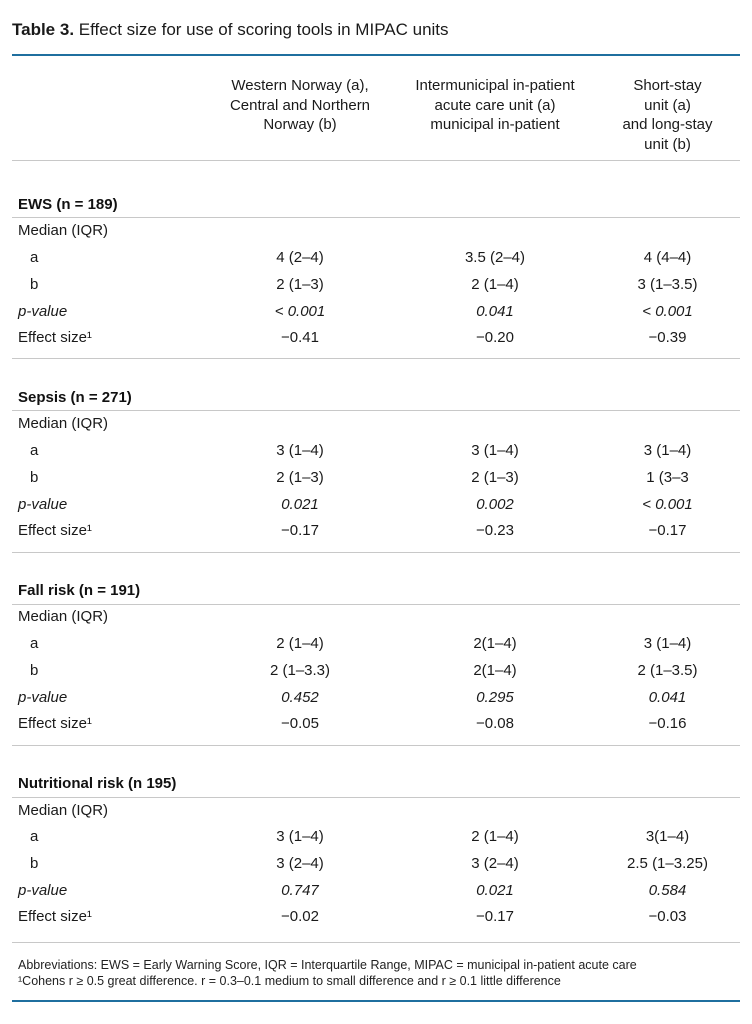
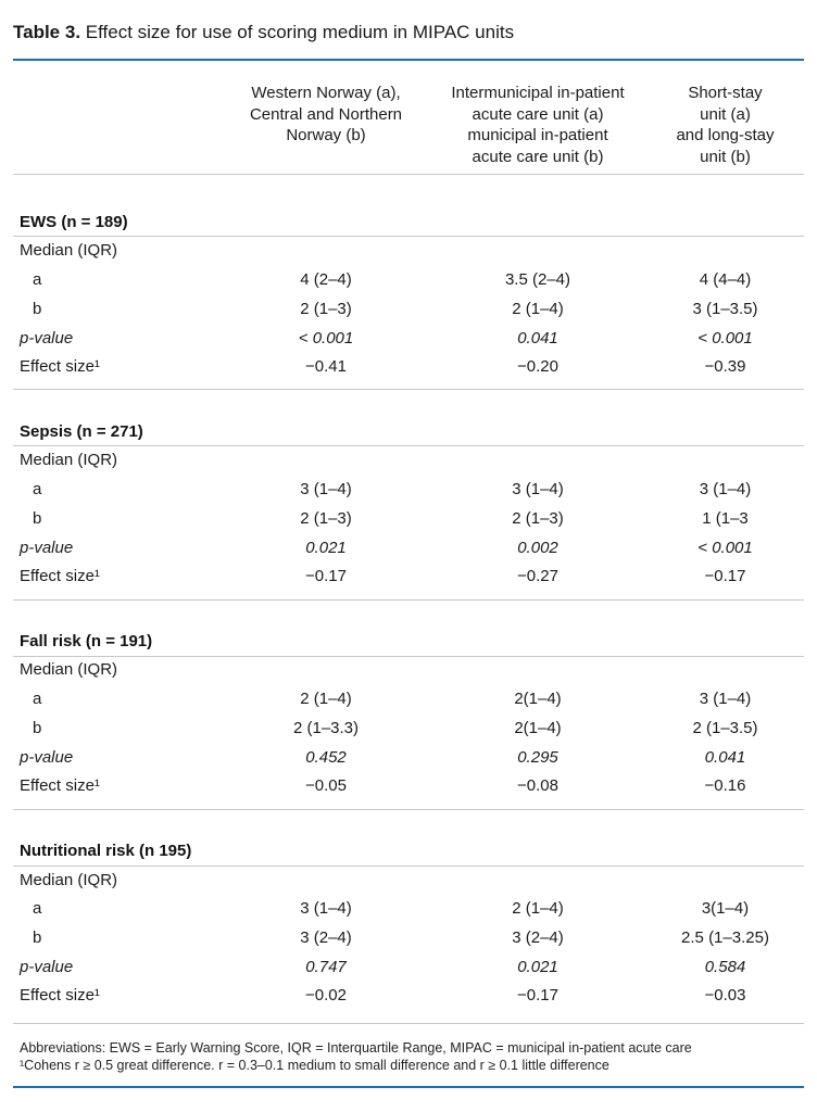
- Table 3. Effect size for use of scoring tools in MIPAC units
+ Table 3. Effect size for use of scoring medium in MIPAC units
  Western Norway (a),
  Central and Northern
  Norway (b)
  Intermunicipal in-patient
  acute care unit (a)
  municipal in-patient
+ acute care unit (b)
  Short-stay
  unit (a)
  and long-stay
  unit (b)
  EWS (n = 189)
  Median (IQR)
  a
  4 (2–4)
  3.5 (2–4)
  4 (4–4)
  b
  2 (1–3)
  2 (1–4)
  3 (1–3.5)
  p-value
  < 0.001
  0.041
  < 0.001
  Effect size¹
  −0.41
  −0.20
  −0.39
  Sepsis (n = 271)
  Median (IQR)
  a
  3 (1–4)
  3 (1–4)
  3 (1–4)
  b
  2 (1–3)
  2 (1–3)
- 1 (3–3
+ 1 (1–3
  p-value
  0.021
  0.002
  < 0.001
  Effect size¹
  −0.17
- −0.23
+ −0.27
  −0.17
  Fall risk (n = 191)
  Median (IQR)
  a
  2 (1–4)
  2(1–4)
  3 (1–4)
  b
  2 (1–3.3)
  2(1–4)
  2 (1–3.5)
  p-value
  0.452
  0.295
  0.041
  Effect size¹
  −0.05
  −0.08
  −0.16
  Nutritional risk (n 195)
  Median (IQR)
  a
  3 (1–4)
  2 (1–4)
  3(1–4)
  b
  3 (2–4)
  3 (2–4)
  2.5 (1–3.25)
  p-value
  0.747
  0.021
  0.584
  Effect size¹
  −0.02
  −0.17
  −0.03
  Abbreviations: EWS = Early Warning Score, IQR = Interquartile Range, MIPAC = municipal in-patient acute care
  ¹Cohens r ≥ 0.5 great difference. r = 0.3–0.1 medium to small difference and r ≥ 0.1 little difference
